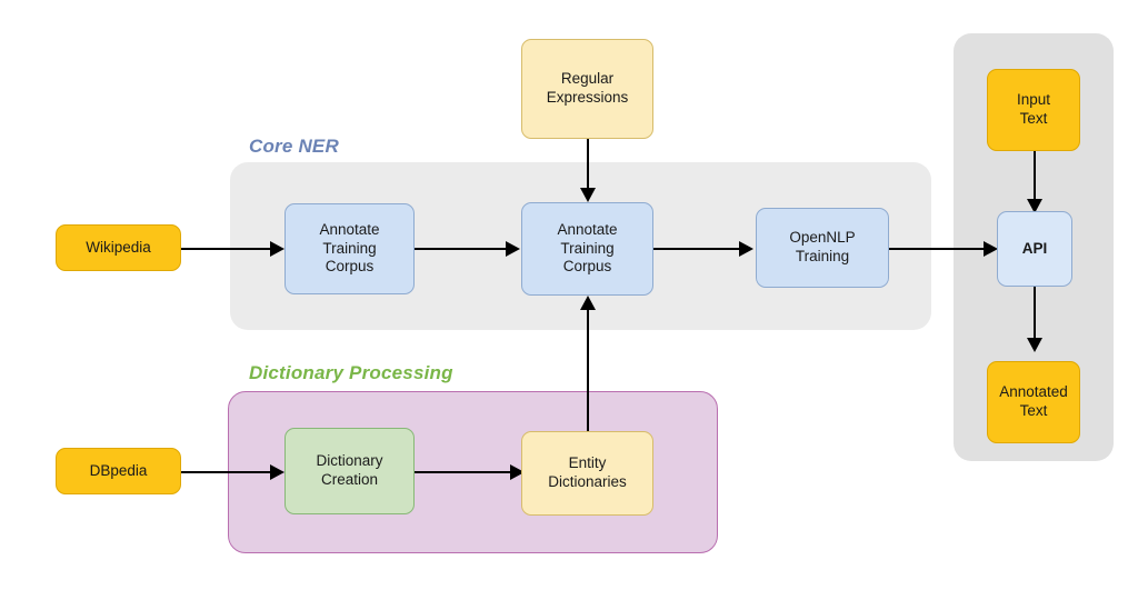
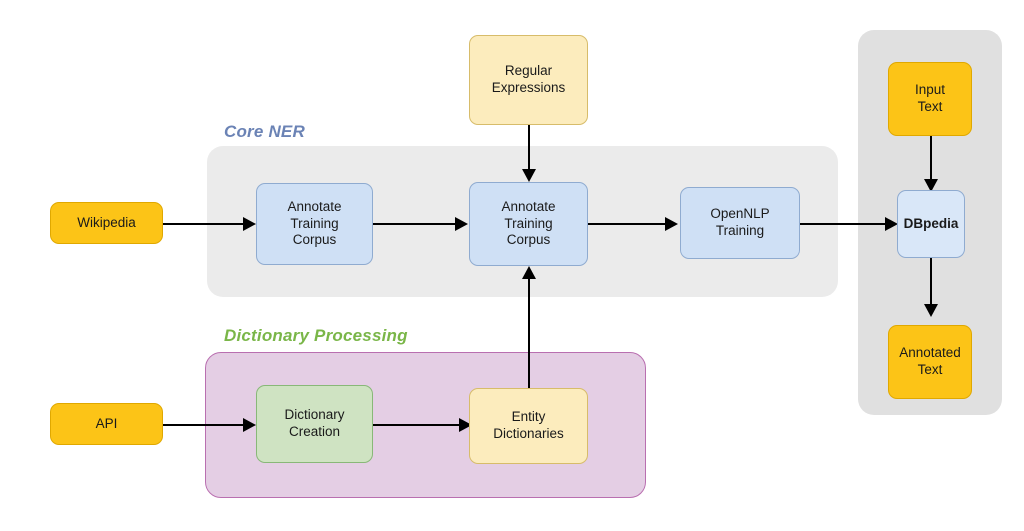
  Core NER
  Dictionary Processing
  Wikipedia
- DBpedia
+ API
  Regular
  Expressions
  Annotate
  Training
  Corpus
  Annotate
  Training
  Corpus
  OpenNLP
  Training
  Dictionary
  Creation
  Entity
  Dictionaries
  Input
  Text
- API
+ DBpedia
  Annotated
  Text
